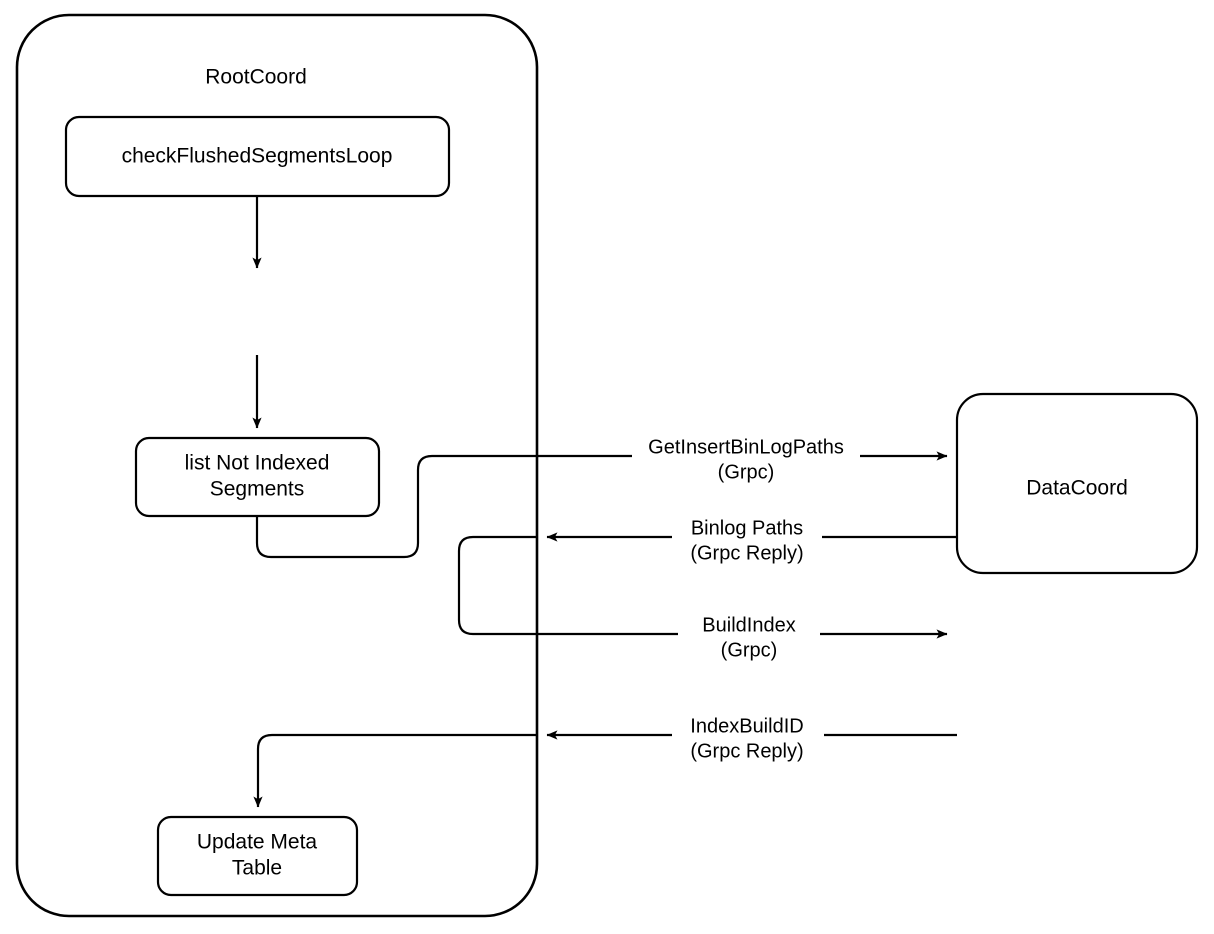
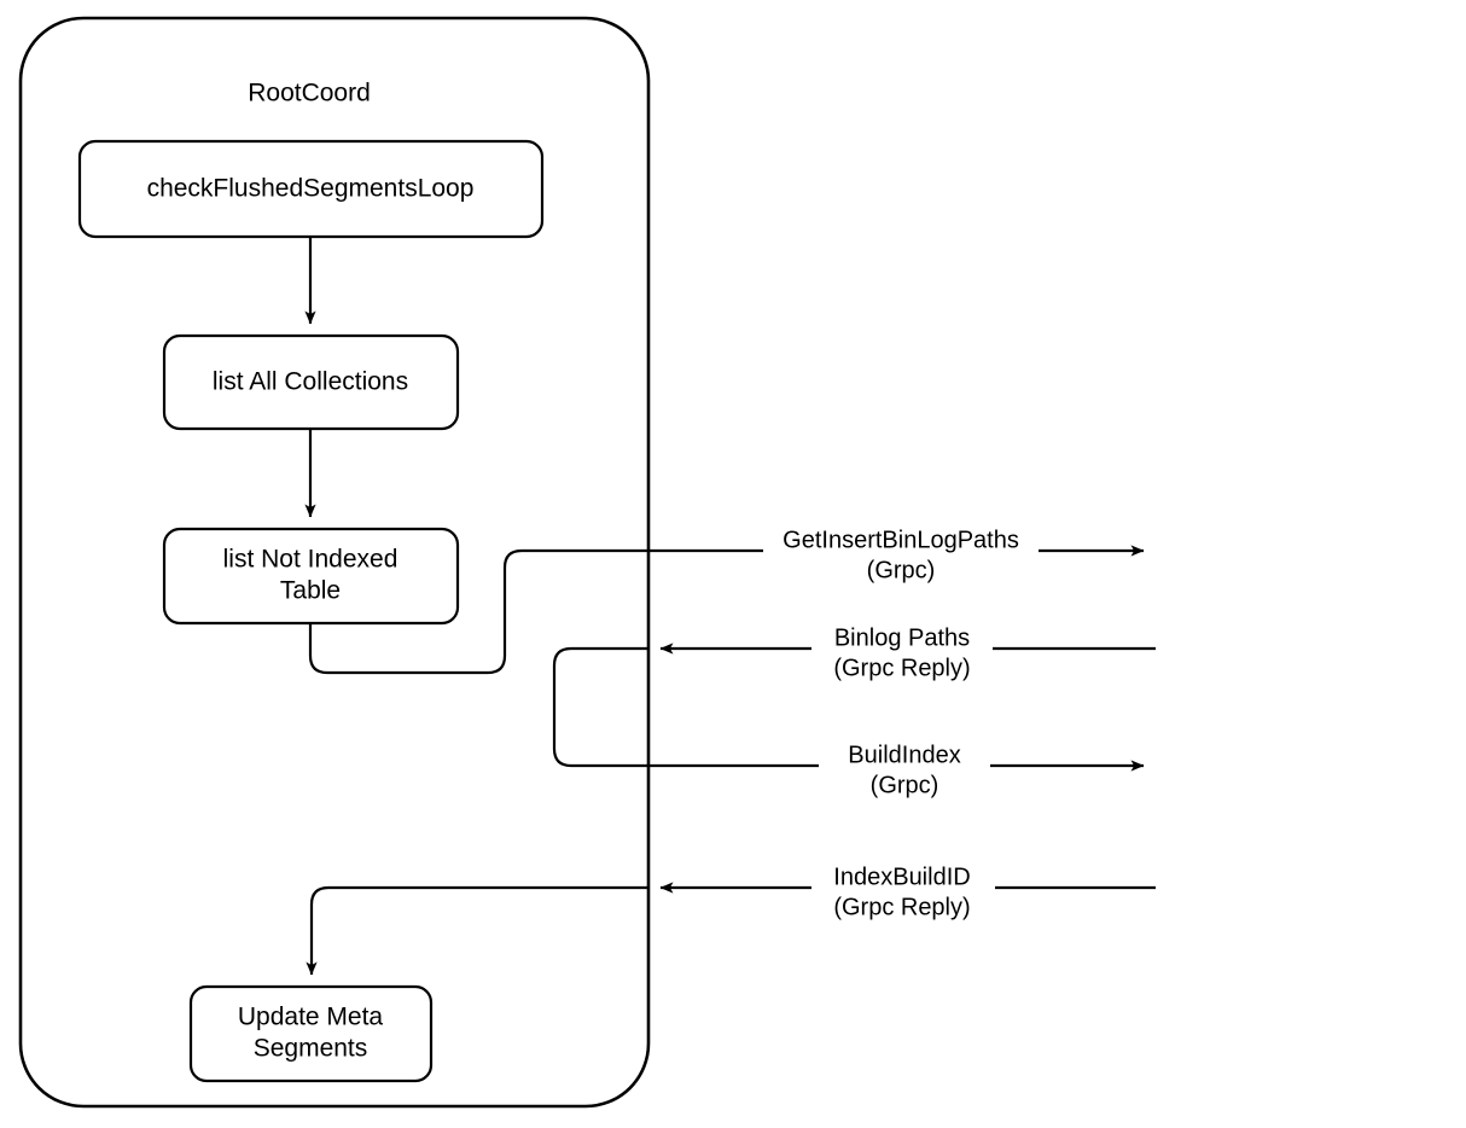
  RootCoord
  checkFlushedSegmentsLoop
+ list All Collections
  list Not Indexed
- Segments
+ Table
  Update Meta
- Table
+ Segments
- DataCoord
  GetInsertBinLogPaths
  (Grpc)
  Binlog Paths
  (Grpc Reply)
  BuildIndex
  (Grpc)
  IndexBuildID
  (Grpc Reply)
